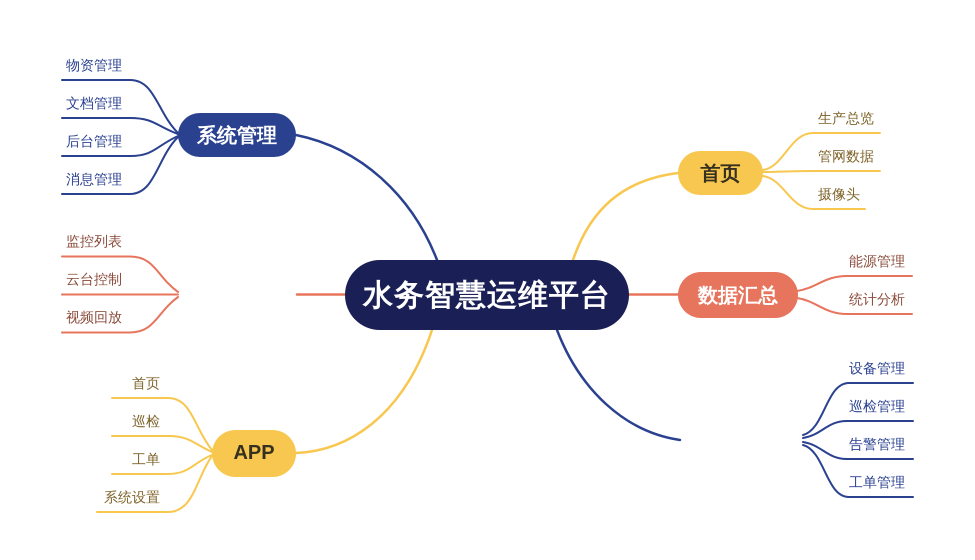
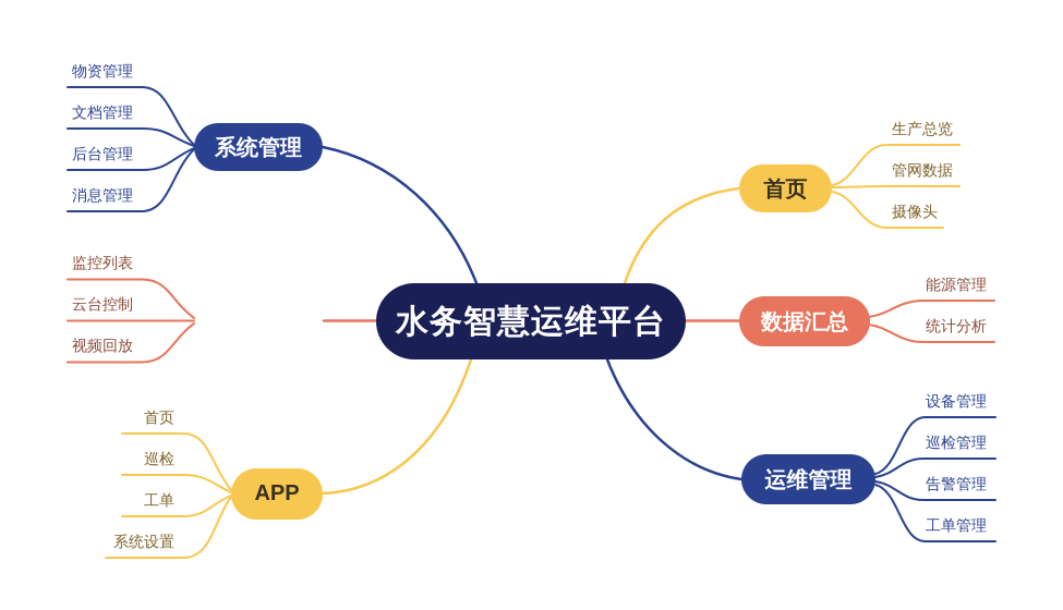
  水务智慧运维平台
  系统管理
  APP
  首页
  数据汇总
+ 运维管理
  物资管理
  文档管理
  后台管理
  消息管理
  监控列表
  云台控制
  视频回放
  首页
  巡检
  工单
  系统设置
  生产总览
  管网数据
  摄像头
  能源管理
  统计分析
  设备管理
  巡检管理
  告警管理
  工单管理
